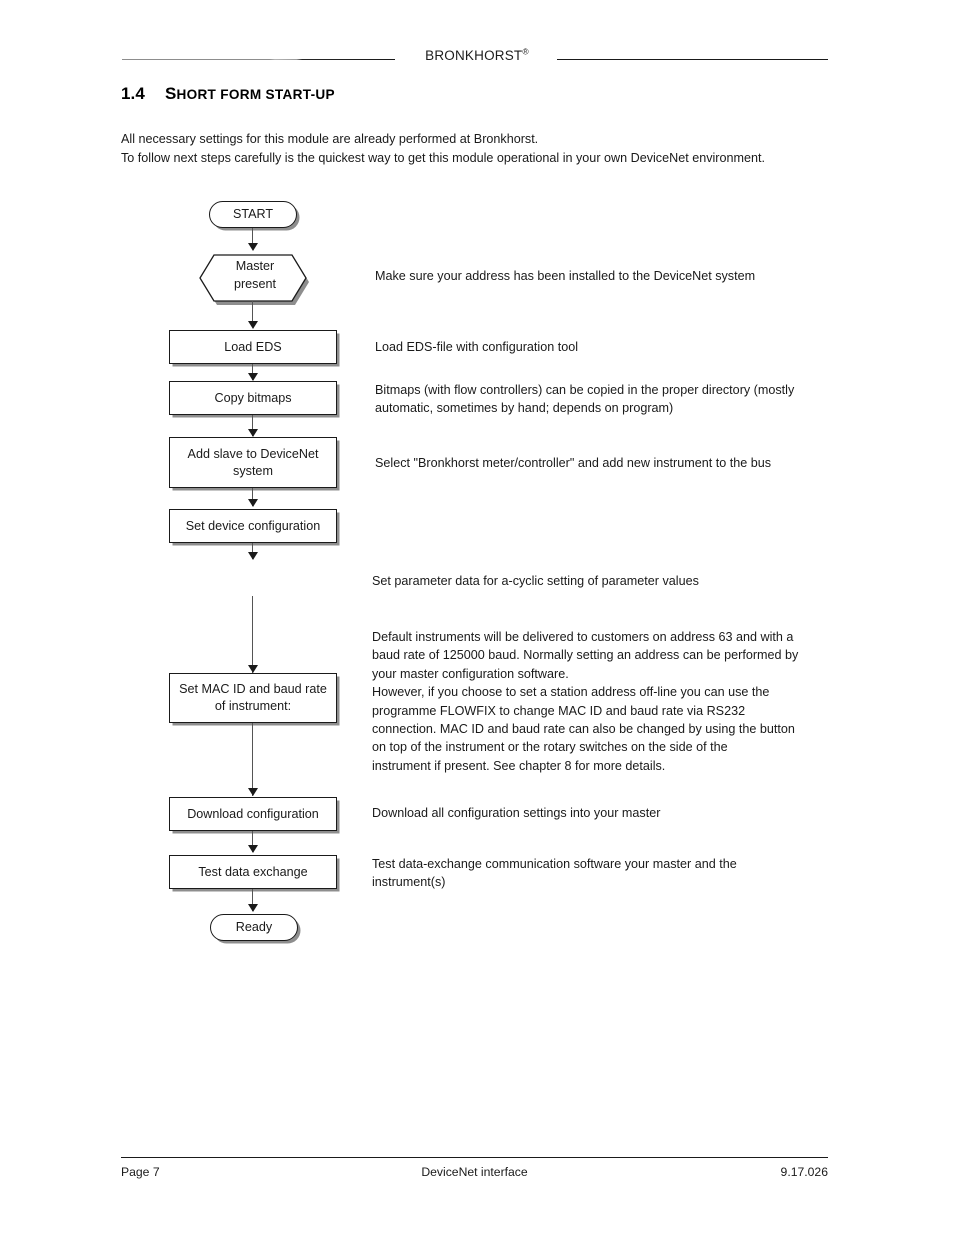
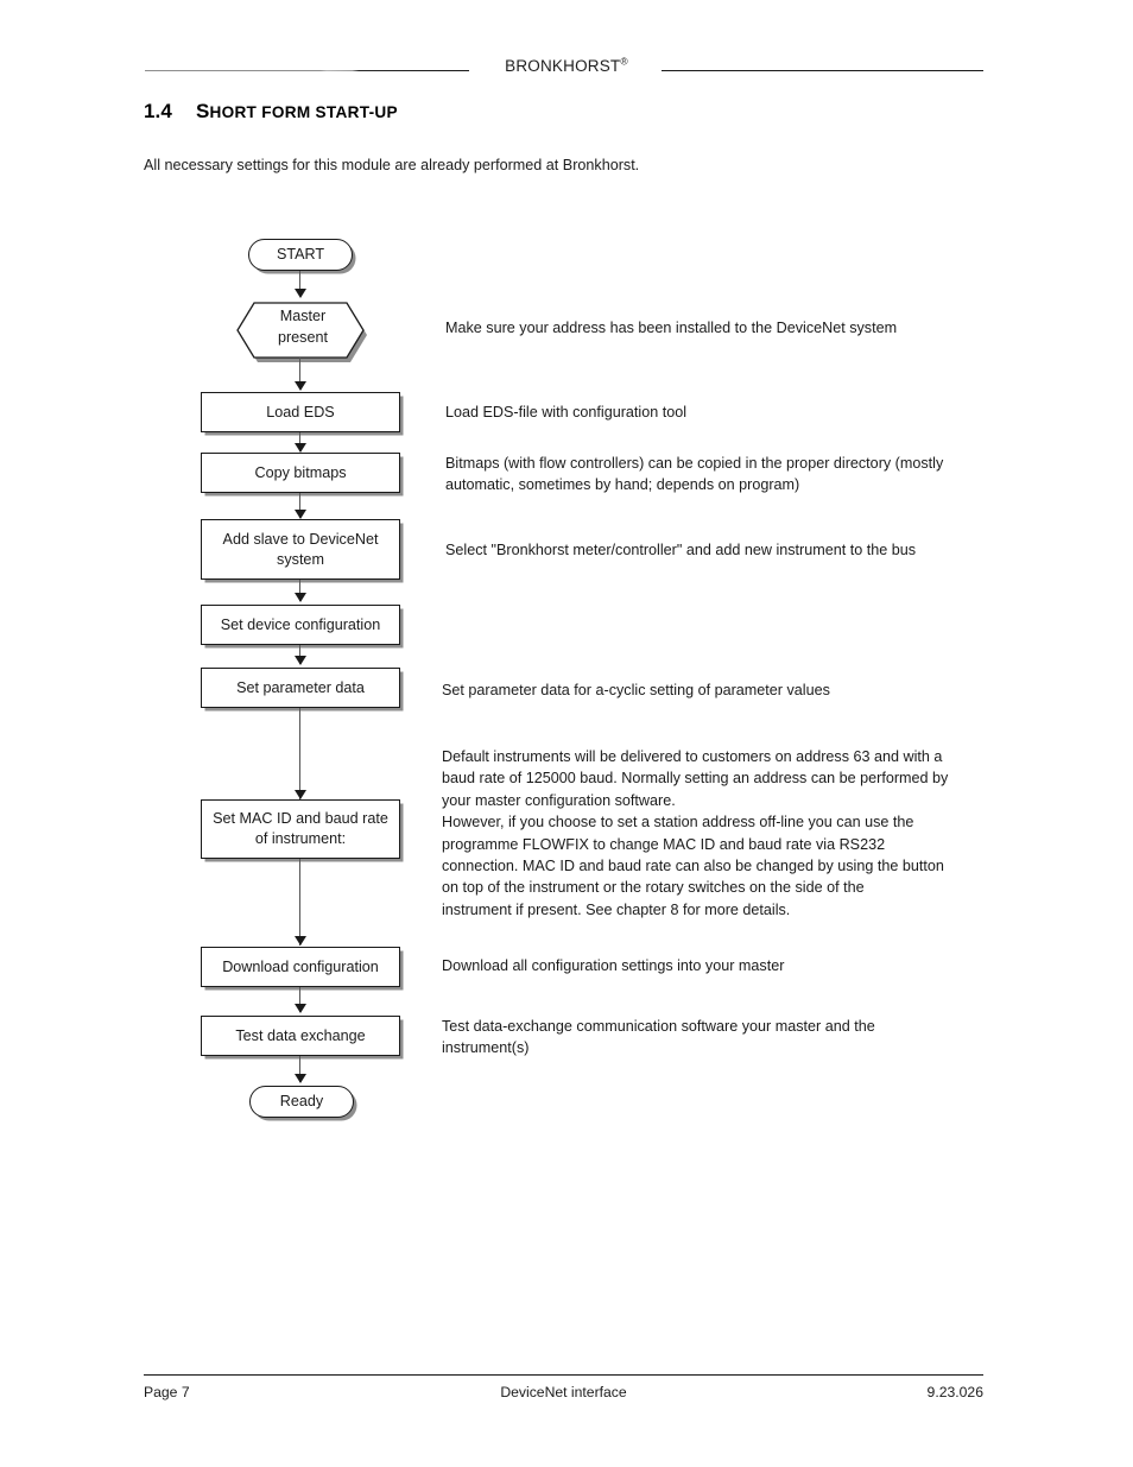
  BRONKHORST®
  1.4 SHORT FORM START-UP
  All necessary settings for this module are already performed at Bronkhorst.
- To follow next steps carefully is the quickest way to get this module operational in your own DeviceNet environment.
  START
  Master
  present
  Load EDS
  Copy bitmaps
  Add slave to DeviceNet system
  Set device configuration
+ Set parameter data
  Set MAC ID and baud rate of instrument:
  Download configuration
  Test data exchange
  Ready
  Make sure your address has been installed to the DeviceNet system
  Load EDS-file with configuration tool
  Bitmaps (with flow controllers) can be copied in the proper directory (mostly
  automatic, sometimes by hand; depends on program)
  Select "Bronkhorst meter/controller" and add new instrument to the bus
  Set parameter data for a-cyclic setting of parameter values
  Default instruments will be delivered to customers on address 63 and with a
  baud rate of 125000 baud. Normally setting an address can be performed by
  your master configuration software.
  However, if you choose to set a station address off-line you can use the
  programme FLOWFIX to change MAC ID and baud rate via RS232
  connection. MAC ID and baud rate can also be changed by using the button
  on top of the instrument or the rotary switches on the side of the
  instrument if present. See chapter 8 for more details.
  Download all configuration settings into your master
  Test data-exchange communication software your master and the
  instrument(s)
  Page 7
  DeviceNet interface
- 9.17.026
+ 9.23.026
